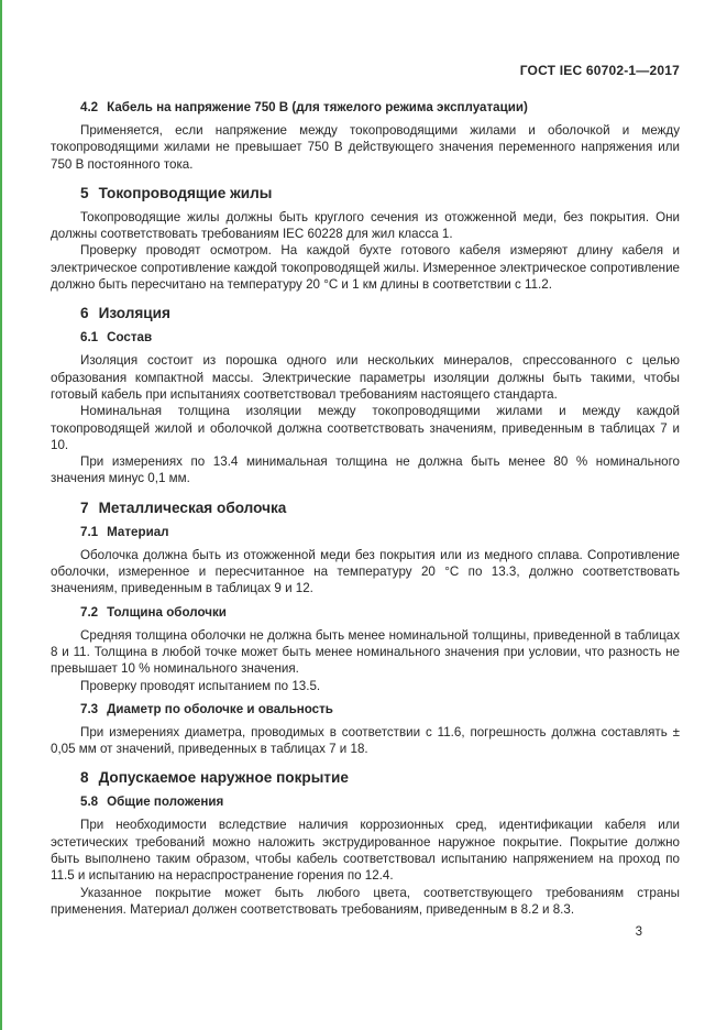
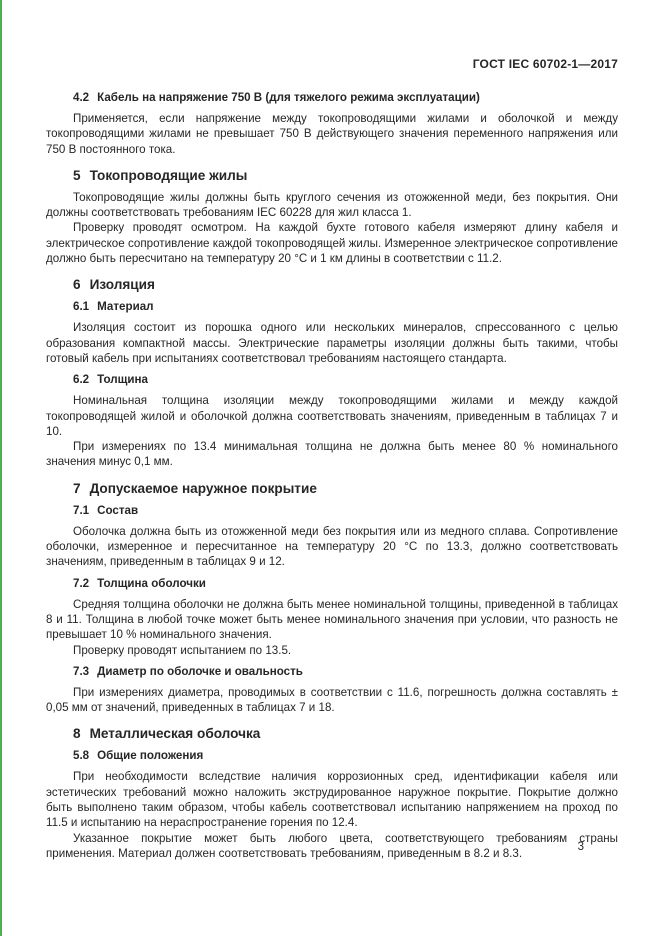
  ГОСТ IEC 60702-1—2017
  4.2 Кабель на напряжение 750 В (для тяжелого режима эксплуатации)
  Применяется, если напряжение между токопроводящими жилами и оболочкой и между токопроводящими жилами не превышает 750 В действующего значения переменного напряжения или 750 В постоянного тока.
  5 Токопроводящие жилы
  Токопроводящие жилы должны быть круглого сечения из отожженной меди, без покрытия. Они должны соответствовать требованиям IEC 60228 для жил класса 1.
  Проверку проводят осмотром. На каждой бухте готового кабеля измеряют длину кабеля и электрическое сопротивление каждой токопроводящей жилы. Измеренное электрическое сопротивление должно быть пересчитано на температуру 20 °С и 1 км длины в соответствии с 11.2.
  6 Изоляция
- 6.1 Состав
+ 6.1 Материал
  Изоляция состоит из порошка одного или нескольких минералов, спрессованного с целью образования компактной массы. Электрические параметры изоляции должны быть такими, чтобы готовый кабель при испытаниях соответствовал требованиям настоящего стандарта.
+ 6.2 Толщина
  Номинальная толщина изоляции между токопроводящими жилами и между каждой токопроводящей жилой и оболочкой должна соответствовать значениям, приведенным в таблицах 7 и 10.
  При измерениях по 13.4 минимальная толщина не должна быть менее 80 % номинального значения минус 0,1 мм.
- 7 Металлическая оболочка
+ 7 Допускаемое наружное покрытие
- 7.1 Материал
+ 7.1 Состав
  Оболочка должна быть из отожженной меди без покрытия или из медного сплава. Сопротивление оболочки, измеренное и пересчитанное на температуру 20 °С по 13.3, должно соответствовать значениям, приведенным в таблицах 9 и 12.
  7.2 Толщина оболочки
  Средняя толщина оболочки не должна быть менее номинальной толщины, приведенной в таблицах 8 и 11. Толщина в любой точке может быть менее номинального значения при условии, что разность не превышает 10 % номинального значения.
  Проверку проводят испытанием по 13.5.
  7.3 Диаметр по оболочке и овальность
  При измерениях диаметра, проводимых в соответствии с 11.6, погрешность должна составлять ± 0,05 мм от значений, приведенных в таблицах 7 и 18.
- 8 Допускаемое наружное покрытие
+ 8 Металлическая оболочка
  5.8 Общие положения
  При необходимости вследствие наличия коррозионных сред, идентификации кабеля или эстетических требований можно наложить экструдированное наружное покрытие. Покрытие должно быть выполнено таким образом, чтобы кабель соответствовал испытанию напряжением на проход по 11.5 и испытанию на нераспространение горения по 12.4.
  Указанное покрытие может быть любого цвета, соответствующего требованиям страны применения. Материал должен соответствовать требованиям, приведенным в 8.2 и 8.3.
  3
